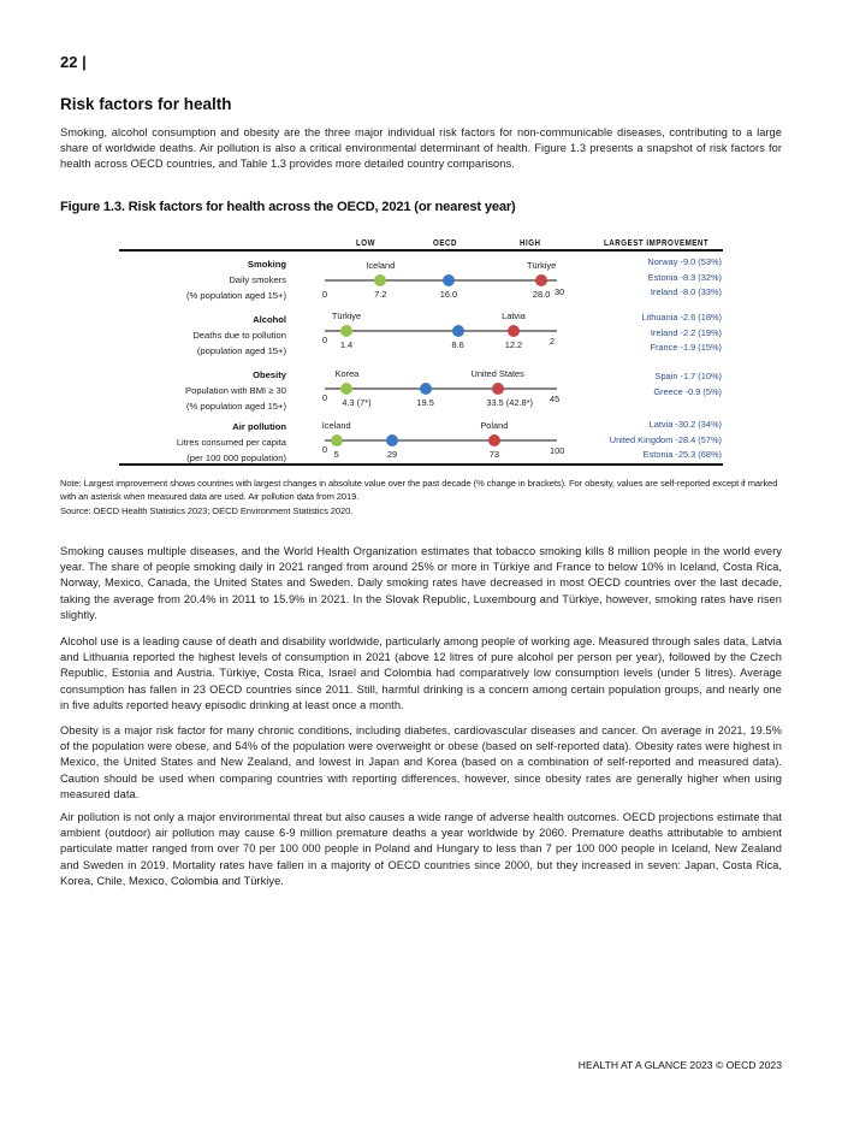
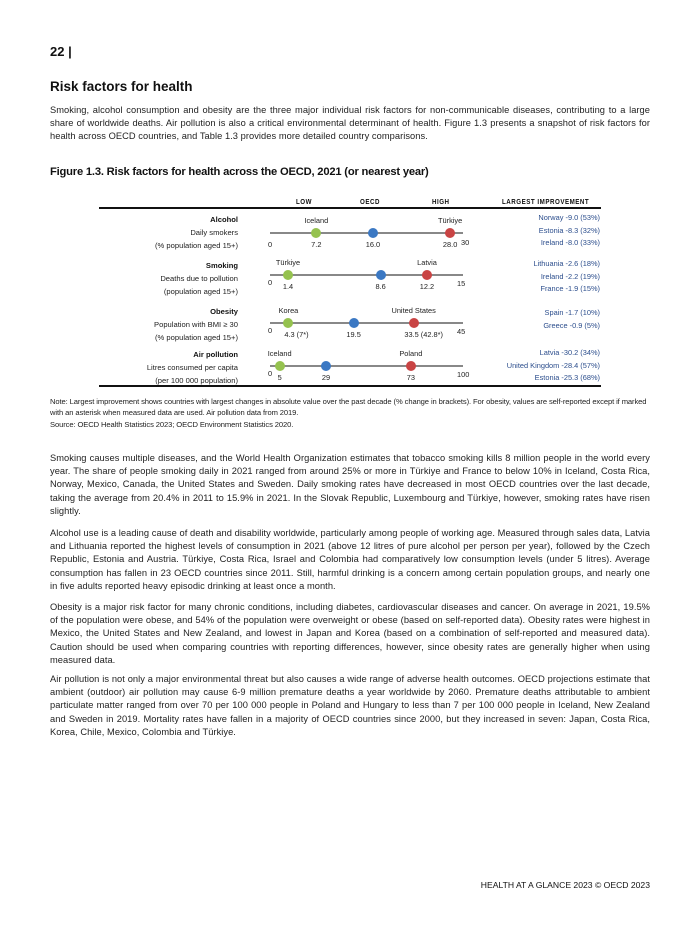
  22 |
  Risk factors for health
  Smoking, alcohol consumption and obesity are the three major individual risk factors for non-communicable diseases, contributing to a large share of worldwide deaths. Air pollution is also a critical environmental determinant of health. Figure 1.3 presents a snapshot of risk factors for health across OECD countries, and Table 1.3 provides more detailed country comparisons.
  Figure 1.3. Risk factors for health across the OECD, 2021 (or nearest year)
  LOW
  OECD
  HIGH
  LARGEST IMPROVEMENT
- Smoking
+ Alcohol
  Daily smokers
  (% population aged 15+)
  0
  30
  7.2
  16.0
  28.0
  Iceland
  Türkiye
  Norway -9.0 (53%)
  Estonia -8.3 (32%)
  Ireland -8.0 (33%)
- Alcohol
+ Smoking
  Deaths due to pollution
  (population aged 15+)
  0
- 2
+ 15
  1.4
  8.6
  12.2
  Türkiye
  Latvia
  Lithuania -2.6 (18%)
  Ireland -2.2 (19%)
  France -1.9 (15%)
  Obesity
  Population with BMI ≥ 30
  (% population aged 15+)
  0
  45
  4.3 (7*)
  19.5
  33.5 (42.8*)
  Korea
  United States
  Spain -1.7 (10%)
  Greece -0.9 (5%)
  Air pollution
  Litres consumed per capita
  (per 100 000 population)
  0
  100
  5
  29
  73
  Iceland
  Poland
  Latvia -30.2 (34%)
  United Kingdom -28.4 (57%)
  Estonia -25.3 (68%)
  Note: Largest improvement shows countries with largest changes in absolute value over the past decade (% change in brackets). For obesity, values are self-reported except if marked with an asterisk when measured data are used. Air pollution data from 2019.
  Source: OECD Health Statistics 2023; OECD Environment Statistics 2020.
  Smoking causes multiple diseases, and the World Health Organization estimates that tobacco smoking kills 8 million people in the world every year. The share of people smoking daily in 2021 ranged from around 25% or more in Türkiye and France to below 10% in Iceland, Costa Rica, Norway, Mexico, Canada, the United States and Sweden. Daily smoking rates have decreased in most OECD countries over the last decade, taking the average from 20.4% in 2011 to 15.9% in 2021. In the Slovak Republic, Luxembourg and Türkiye, however, smoking rates have risen slightly.
  Alcohol use is a leading cause of death and disability worldwide, particularly among people of working age. Measured through sales data, Latvia and Lithuania reported the highest levels of consumption in 2021 (above 12 litres of pure alcohol per person per year), followed by the Czech Republic, Estonia and Austria. Türkiye, Costa Rica, Israel and Colombia had comparatively low consumption levels (under 5 litres). Average consumption has fallen in 23 OECD countries since 2011. Still, harmful drinking is a concern among certain population groups, and nearly one in five adults reported heavy episodic drinking at least once a month.
  Obesity is a major risk factor for many chronic conditions, including diabetes, cardiovascular diseases and cancer. On average in 2021, 19.5% of the population were obese, and 54% of the population were overweight or obese (based on self-reported data). Obesity rates were highest in Mexico, the United States and New Zealand, and lowest in Japan and Korea (based on a combination of self-reported and measured data). Caution should be used when comparing countries with reporting differences, however, since obesity rates are generally higher when using measured data.
  Air pollution is not only a major environmental threat but also causes a wide range of adverse health outcomes. OECD projections estimate that ambient (outdoor) air pollution may cause 6-9 million premature deaths a year worldwide by 2060. Premature deaths attributable to ambient particulate matter ranged from over 70 per 100 000 people in Poland and Hungary to less than 7 per 100 000 people in Iceland, New Zealand and Sweden in 2019. Mortality rates have fallen in a majority of OECD countries since 2000, but they increased in seven: Japan, Costa Rica, Korea, Chile, Mexico, Colombia and Türkiye.
  HEALTH AT A GLANCE 2023 © OECD 2023
